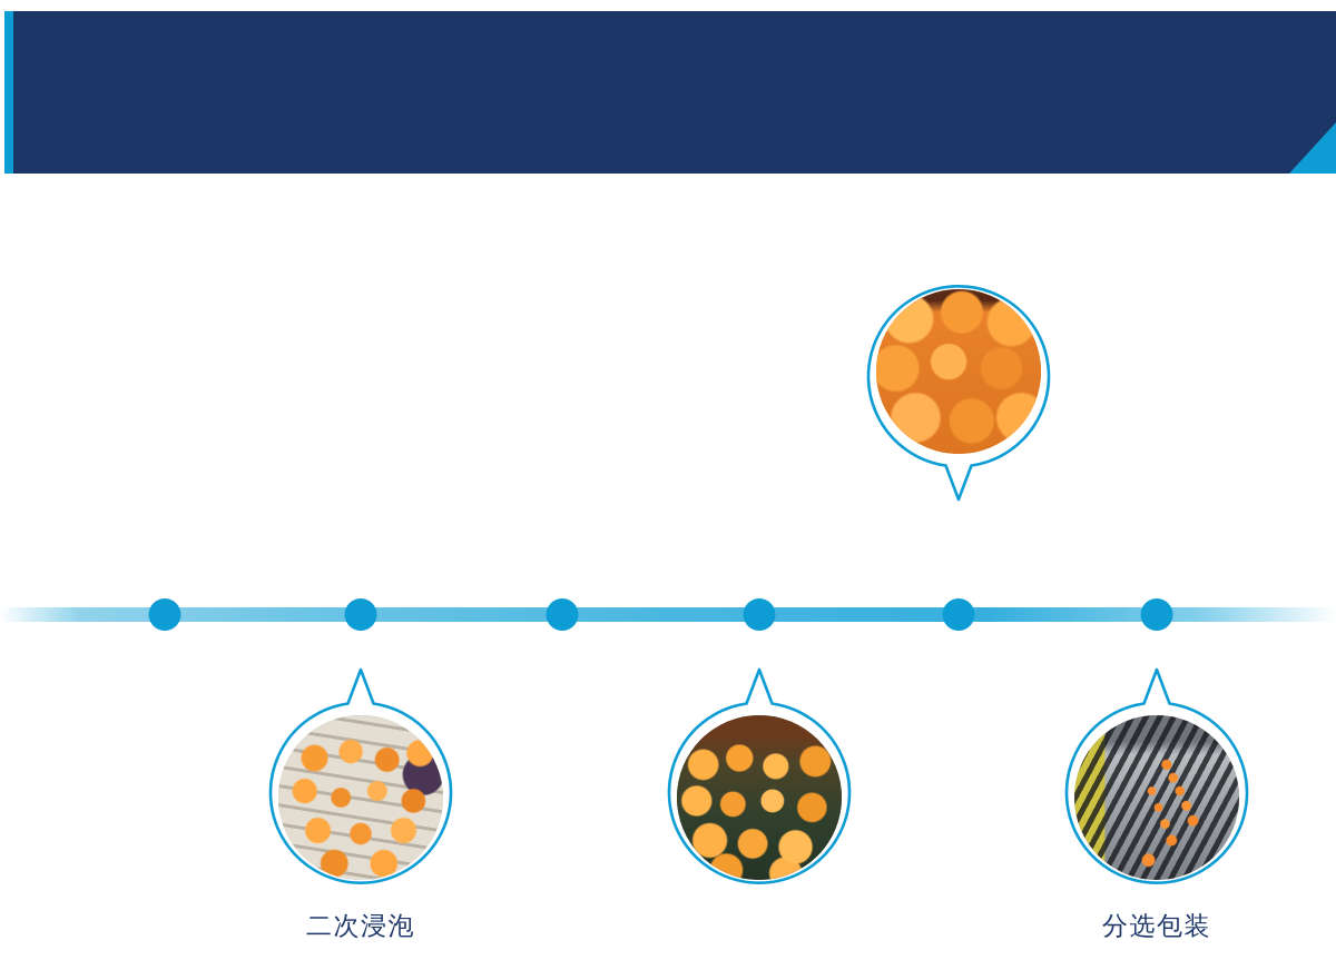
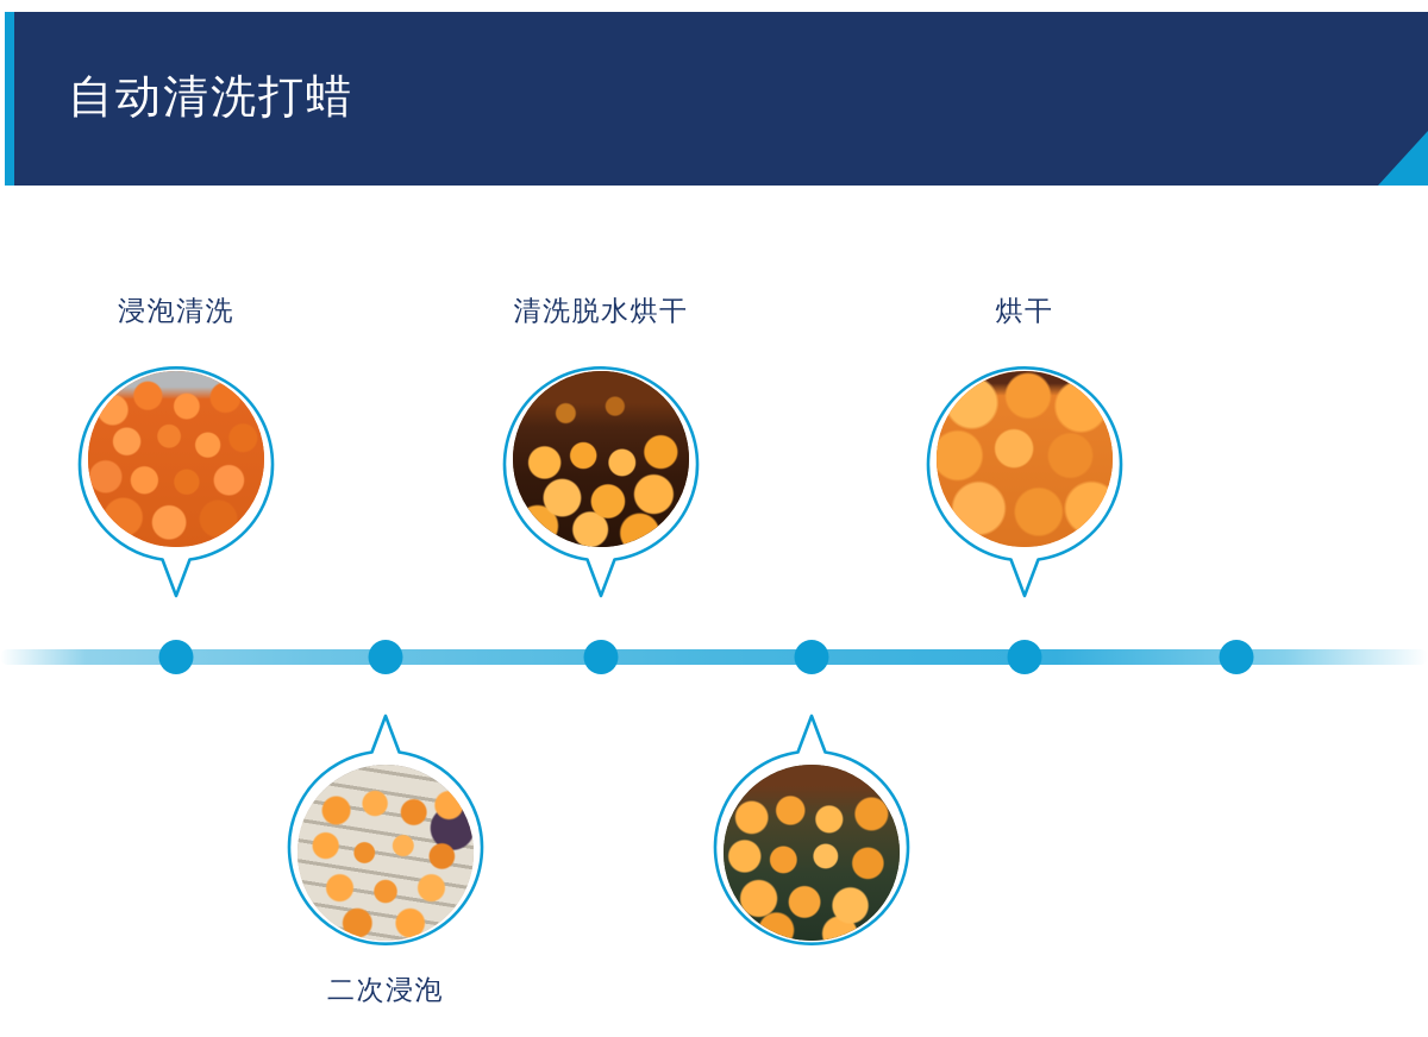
+ 自动清洗打蜡
+ 浸泡清洗
+ 清洗脱水烘干
+ 烘干
  二次浸泡
- 分选包装
